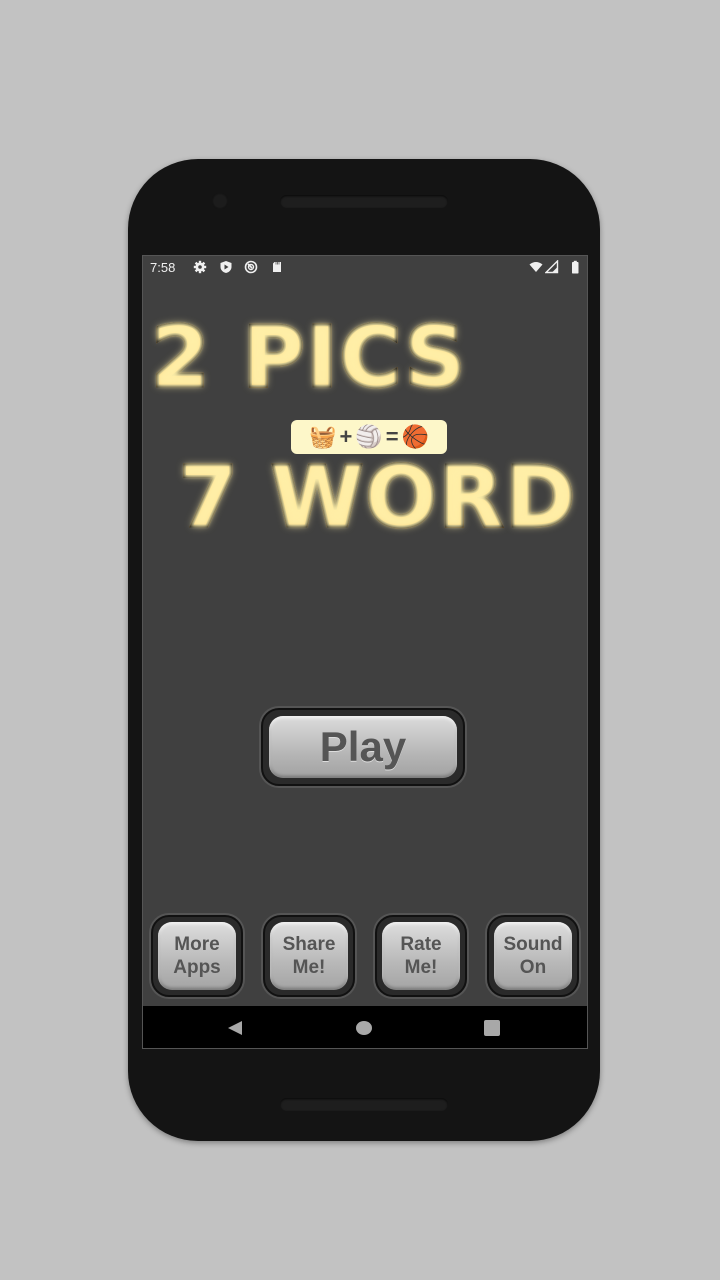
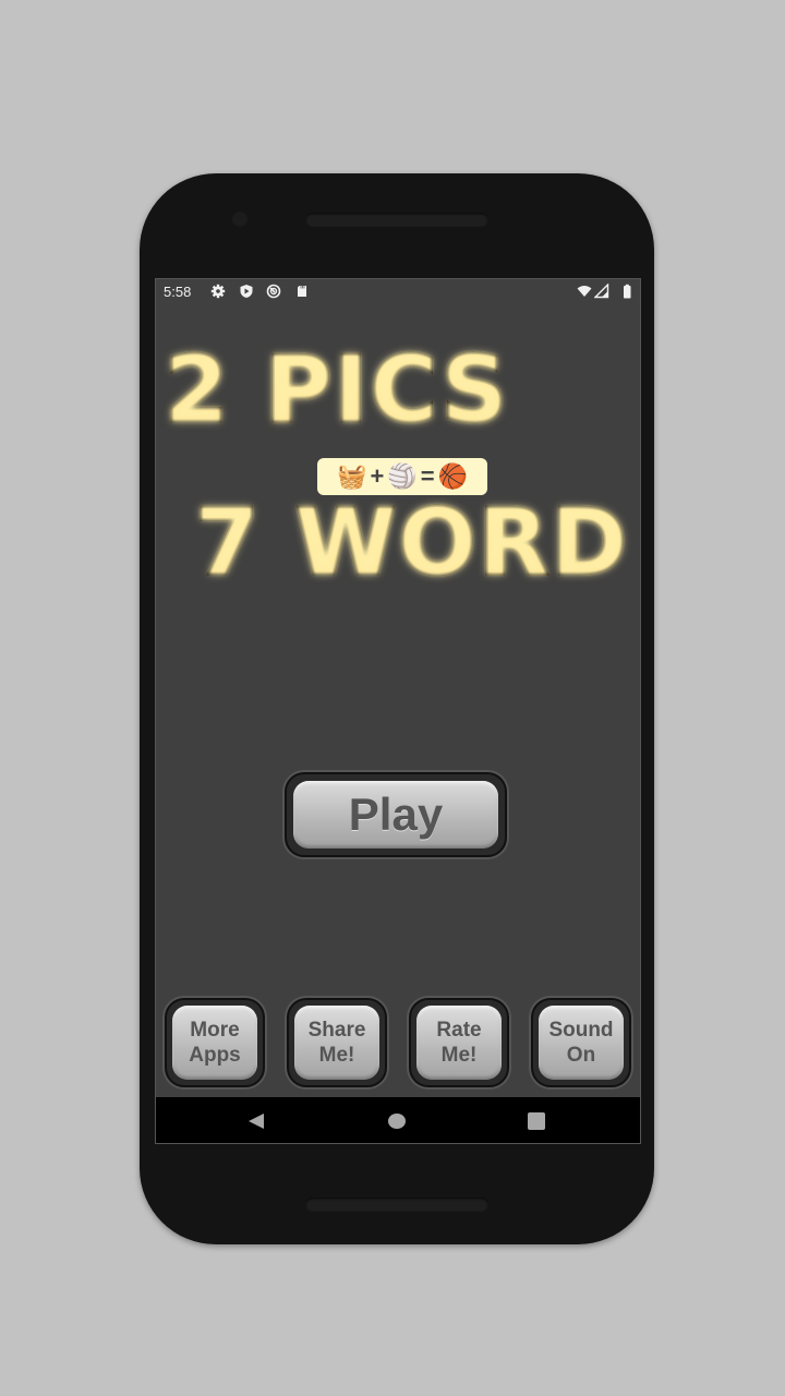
- 7:58
+ 5:58
  2 PICS
  🧺
  +
  🏐
  =
  🏀
  7 WORD
  Play
  More
  Apps
  Share
  Me!
  Rate
  Me!
  Sound
  On
